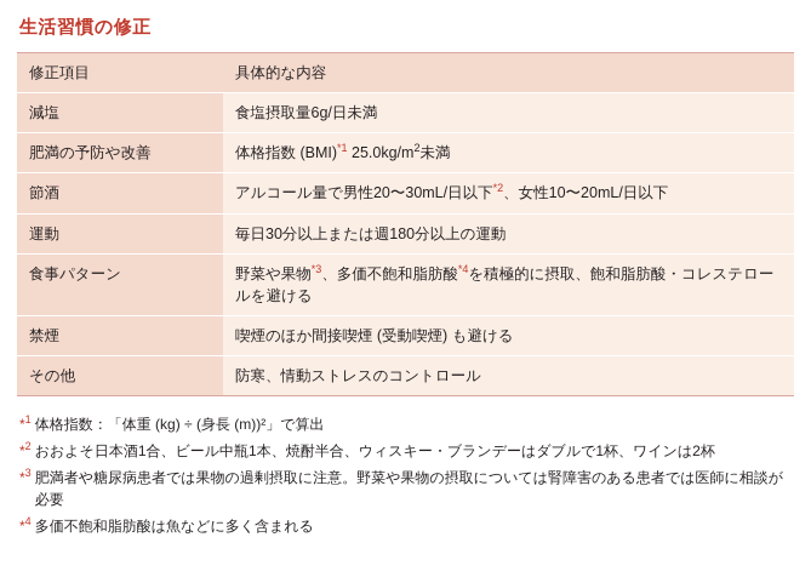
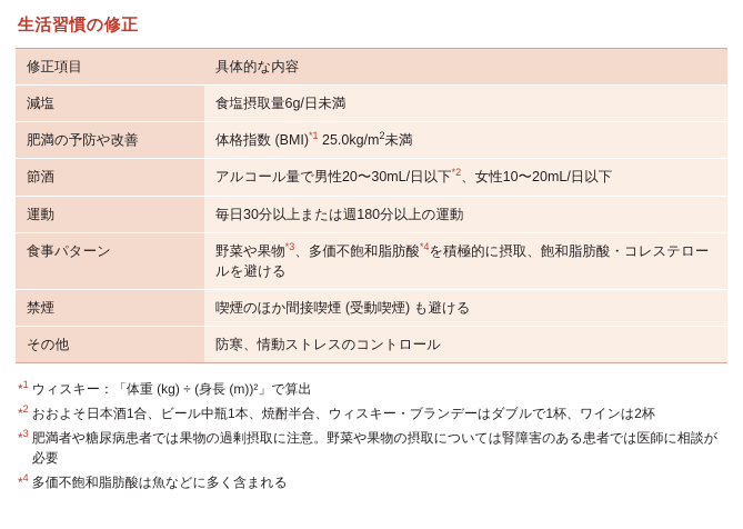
  生活習慣の修正
  修正項目	具体的な内容
  減塩	食塩摂取量6g/日未満
  肥満の予防や改善	体格指数 (BMI)*1 25.0kg/m2未満
  節酒	アルコール量で男性20〜30mL/日以下*2、女性10〜20mL/日以下
  運動	毎日30分以上または週180分以上の運動
  食事パターン	野菜や果物*3、多価不飽和脂肪酸*4を積極的に摂取、飽和脂肪酸・コレステロールを避ける
  禁煙	喫煙のほか間接喫煙 (受動喫煙) も避ける
  その他	防寒、情動ストレスのコントロール
  *1
- 体格指数：「体重 (kg) ÷ (身長 (m))²」で算出
+ ウィスキー：「体重 (kg) ÷ (身長 (m))²」で算出
  *2
  おおよそ日本酒1合、ビール中瓶1本、焼酎半合、ウィスキー・ブランデーはダブルで1杯、ワインは2杯
  *3
  肥満者や糖尿病患者では果物の過剰摂取に注意。野菜や果物の摂取については腎障害のある患者では医師に相談が必要
  *4
  多価不飽和脂肪酸は魚などに多く含まれる
